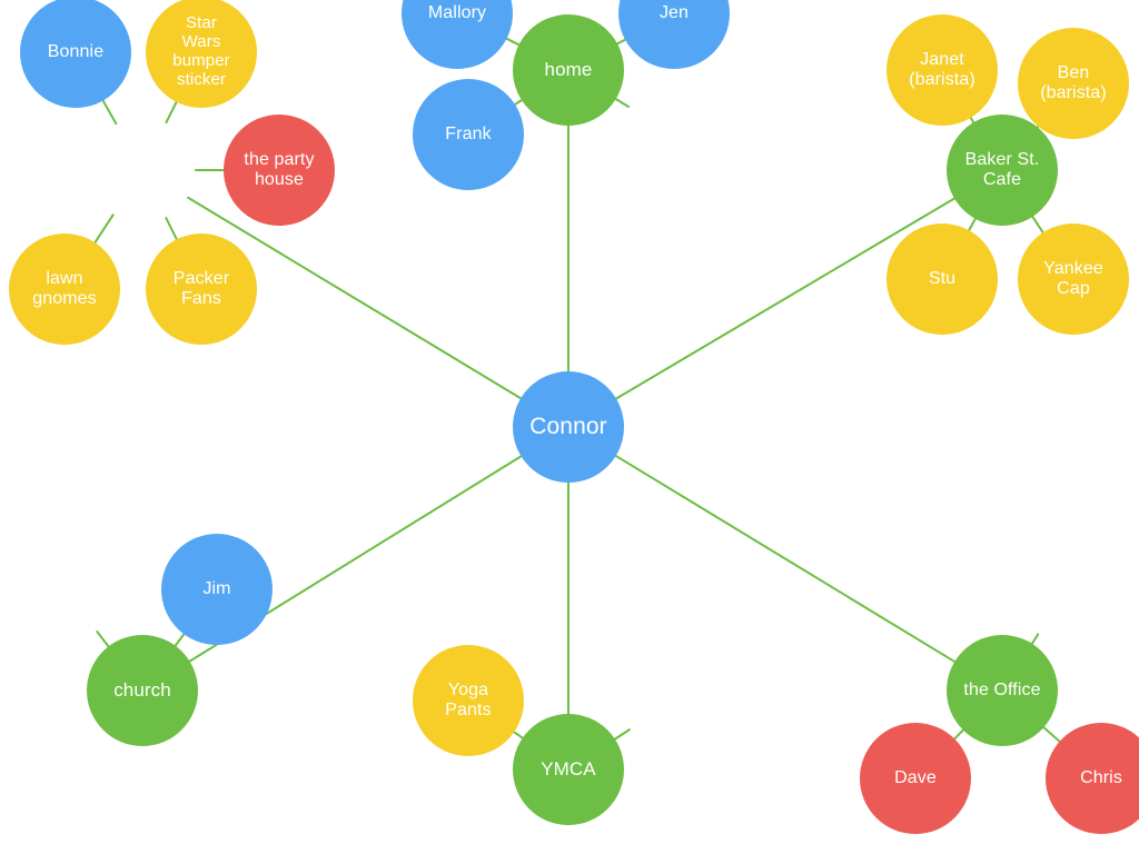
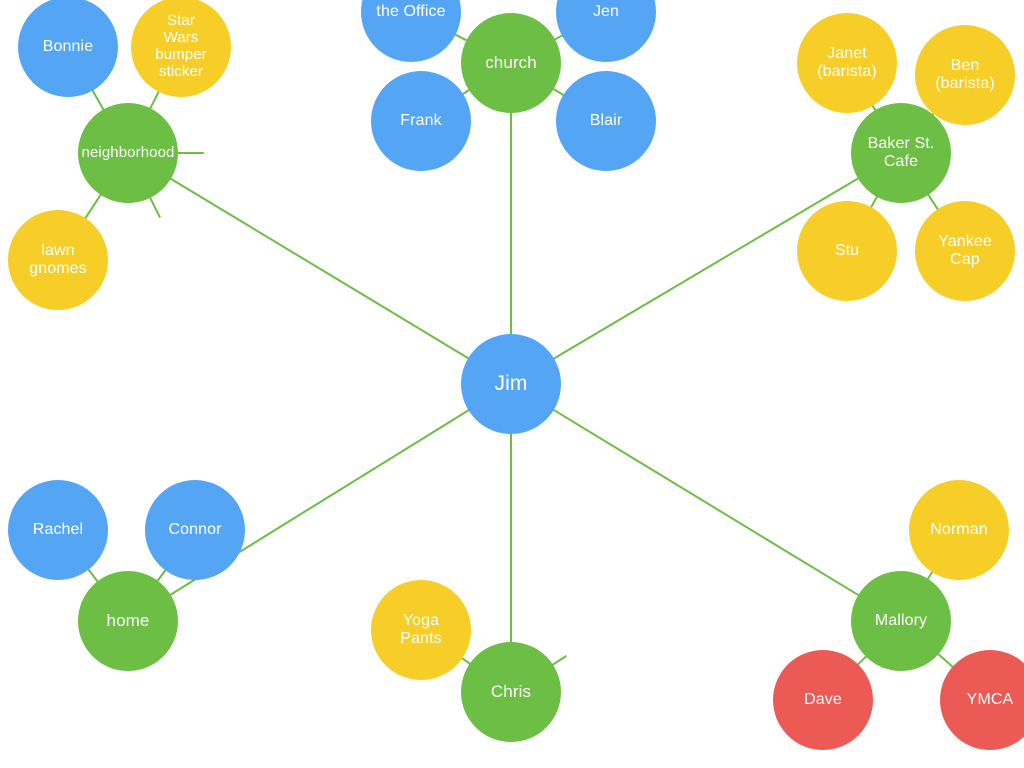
- Connor
+ Jim
+ neighborhood
  Bonnie
  Star
  Wars
  bumper
  sticker
- the party
- house
  lawn
  gnomes
- Packer
- Fans
- home
+ church
- Mallory
+ the Office
  Jen
  Frank
+ Blair
  Baker St.
  Cafe
  Janet
  (barista)
  Ben
  (barista)
  Stu
  Yankee
  Cap
- church
+ home
+ Rachel
- Jim
+ Connor
- YMCA
+ Chris
  Yoga
  Pants
- the Office
+ Mallory
+ Norman
  Dave
- Chris
+ YMCA
